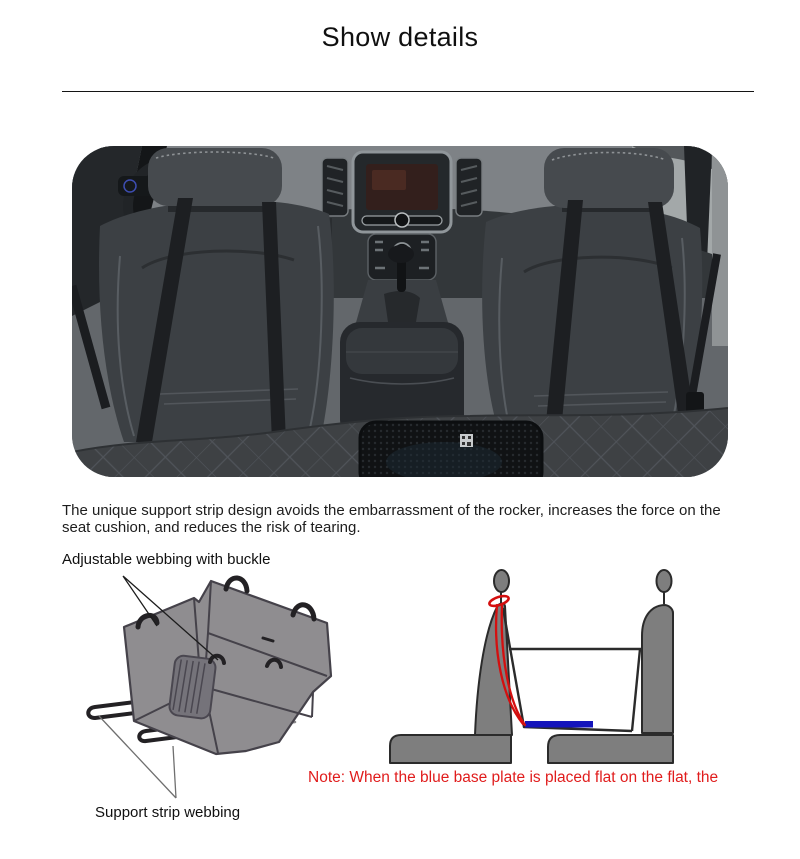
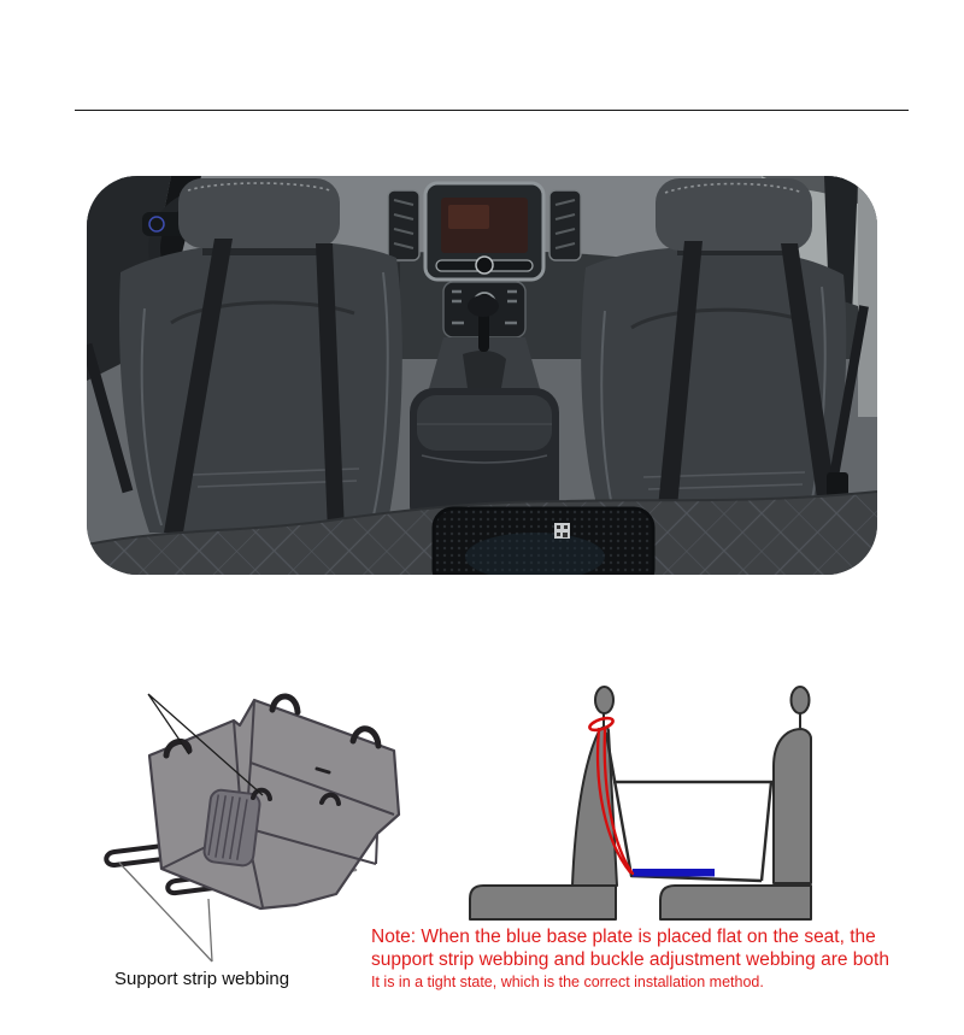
- Show details
- The unique support strip design avoids the embarrassment of the rocker, increases the force on the seat cushion, and reduces the risk of tearing.
- Adjustable webbing with buckle
  Support strip webbing
- Note: When the blue base plate is placed flat on the flat, the
+ Note: When the blue base plate is placed flat on the seat, the
+ support strip webbing and buckle adjustment webbing are both
+ It is in a tight state, which is the correct installation method.
